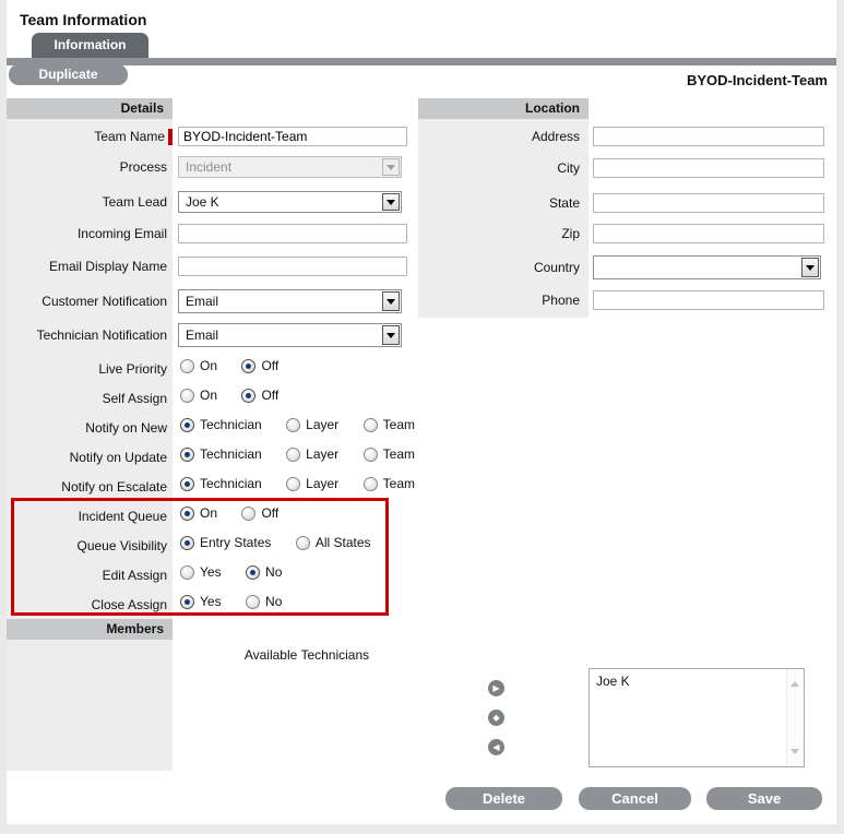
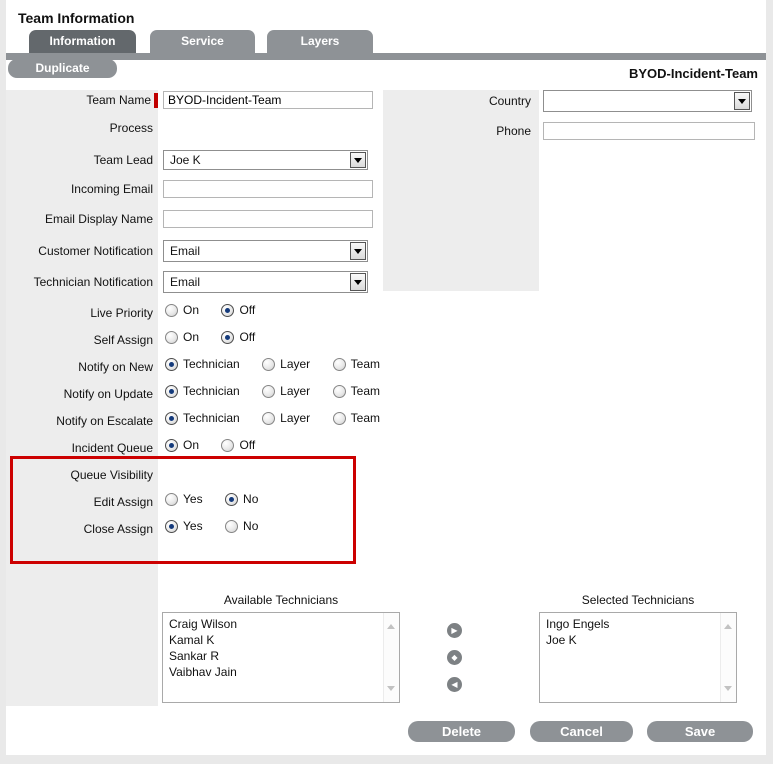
  Team Information
  Information
+ Service
+ Layers
  Duplicate
  BYOD-Incident-Team
- Details
  Team Name
  BYOD-Incident-Team
  Process
- Incident
  Team Lead
  Joe K
  Incoming Email
  Email Display Name
  Customer Notification
  Email
  Technician Notification
  Email
  Live Priority
  On
  Off
  Self Assign
  On
  Off
  Notify on New
  Technician
  Layer
  Team
  Notify on Update
  Technician
  Layer
  Team
  Notify on Escalate
  Technician
  Layer
  Team
  Incident Queue
  On
  Off
  Queue Visibility
- Entry States
- All States
  Edit Assign
  Yes
  No
  Close Assign
  Yes
  No
- Members
- Location
- Address
- City
- State
- Zip
  Country
  Phone
  Available Technicians
+ Craig Wilson
+ Kamal K
+ Sankar R
+ Vaibhav Jain
  ▶
  ◆
  ◀
+ Selected Technicians
+ Ingo Engels
  Joe K
  Delete
  Cancel
  Save
